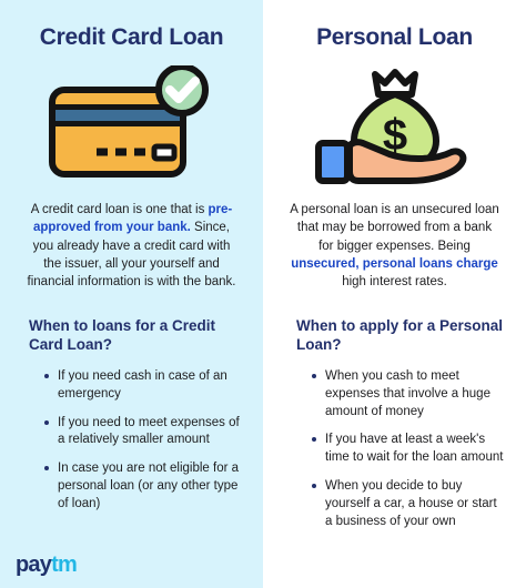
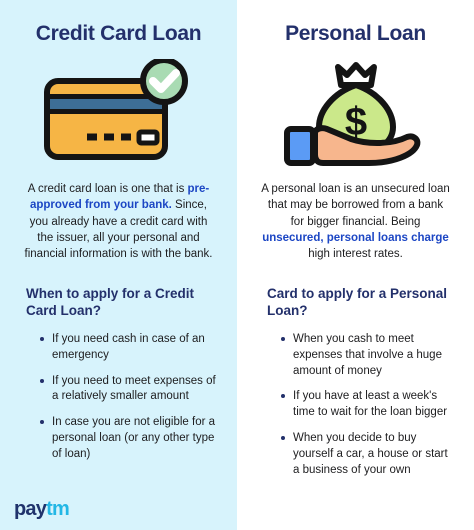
  Credit Card Loan
- A credit card loan is one that is pre-approved from your bank. Since, you already have a credit card with the issuer, all your yourself and financial information is with the bank.
+ A credit card loan is one that is pre-approved from your bank. Since, you already have a credit card with the issuer, all your personal and financial information is with the bank.
- When to loans for a Credit Card Loan?
+ When to apply for a Credit Card Loan?
  If you need cash in case of an emergency
  If you need to meet expenses of a relatively smaller amount
  In case you are not eligible for a personal loan (or any other type of loan)
  paytm
  Personal Loan
  $
- A personal loan is an unsecured loan that may be borrowed from a bank for bigger expenses. Being unsecured, personal loans charge high interest rates.
+ A personal loan is an unsecured loan that may be borrowed from a bank for bigger financial. Being unsecured, personal loans charge high interest rates.
- When to apply for a Personal Loan?
+ Card to apply for a Personal Loan?
  When you cash to meet expenses that involve a huge amount of money
- If you have at least a week's time to wait for the loan amount
+ If you have at least a week's time to wait for the loan bigger
  When you decide to buy yourself a car, a house or start a business of your own
